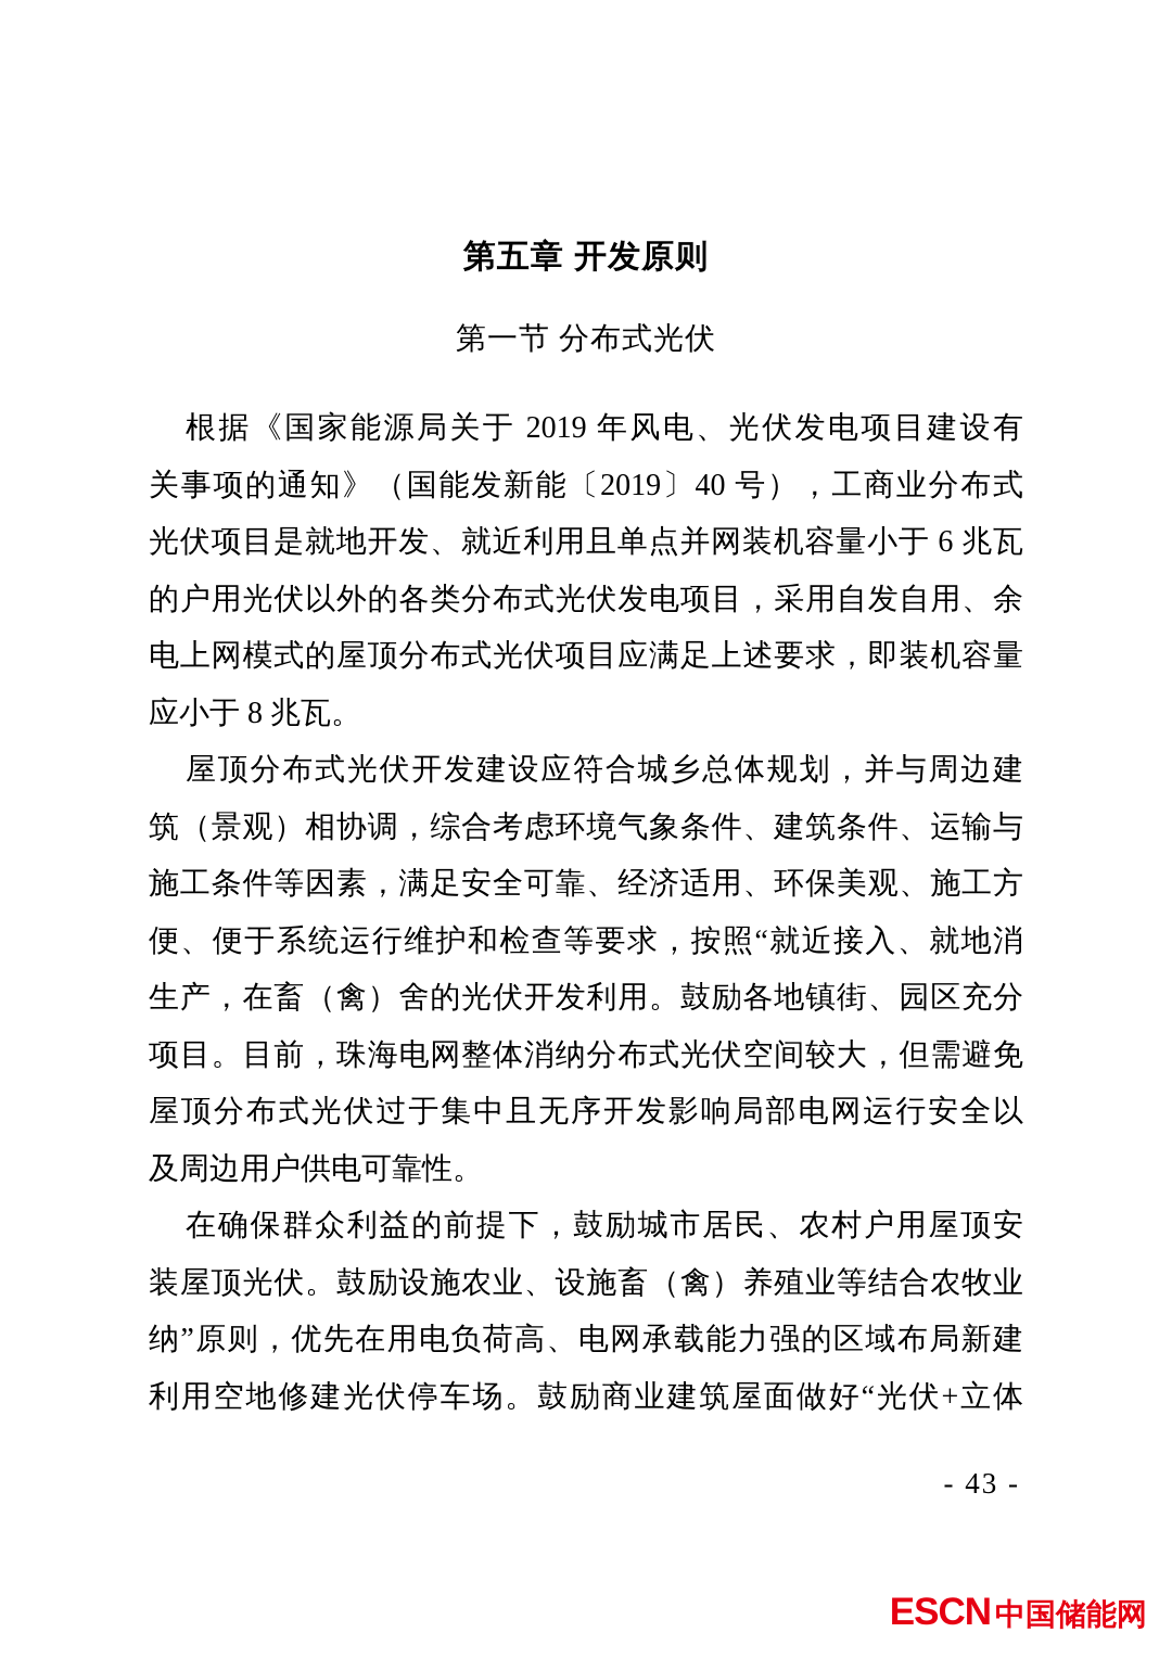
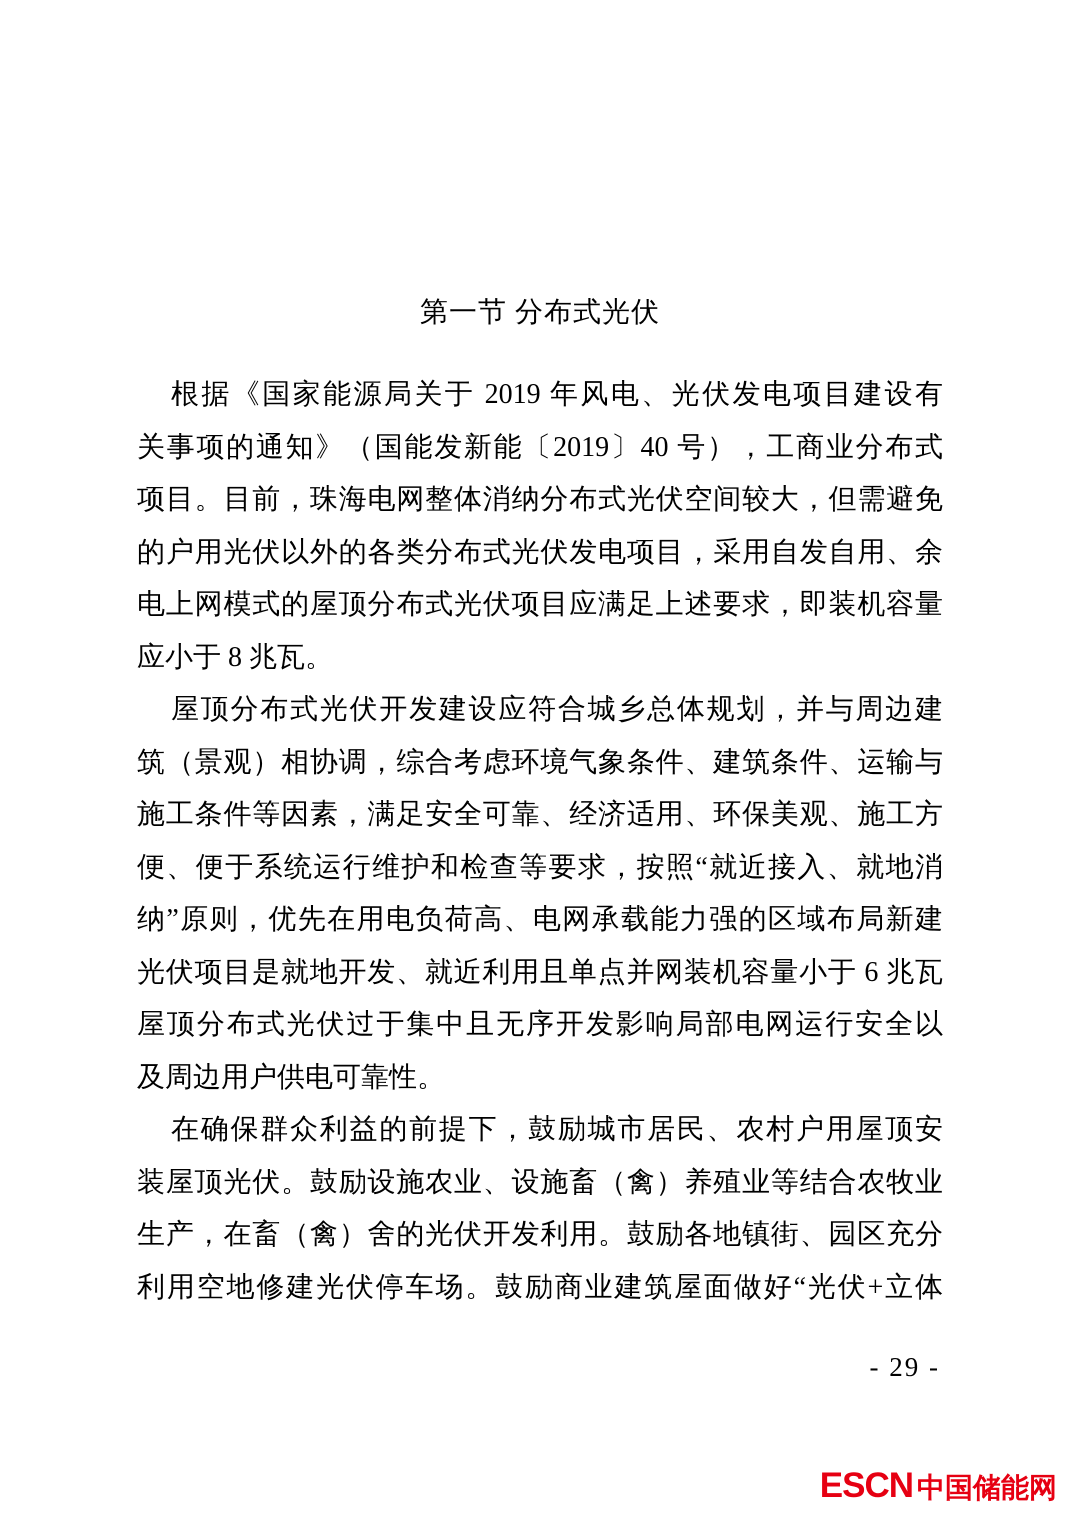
- 第五章 开发原则
  第一节 分布式光伏
  根据《国家能源局关于 2019 年风电、光伏发电项目建设有
  关事项的通知》（国能发新能〔2019〕40 号），工商业分布式
- 光伏项目是就地开发、就近利用且单点并网装机容量小于 6 兆瓦
+ 项目。目前，珠海电网整体消纳分布式光伏空间较大，但需避免
  的户用光伏以外的各类分布式光伏发电项目，采用自发自用、余
  电上网模式的屋顶分布式光伏项目应满足上述要求，即装机容量
  应小于 8 兆瓦。
  屋顶分布式光伏开发建设应符合城乡总体规划，并与周边建
  筑（景观）相协调，综合考虑环境气象条件、建筑条件、运输与
  施工条件等因素，满足安全可靠、经济适用、环保美观、施工方
  便、便于系统运行维护和检查等要求，按照“就近接入、就地消
- 生产，在畜（禽）舍的光伏开发利用。鼓励各地镇街、园区充分
+ 纳”原则，优先在用电负荷高、电网承载能力强的区域布局新建
- 项目。目前，珠海电网整体消纳分布式光伏空间较大，但需避免
+ 光伏项目是就地开发、就近利用且单点并网装机容量小于 6 兆瓦
  屋顶分布式光伏过于集中且无序开发影响局部电网运行安全以
  及周边用户供电可靠性。
  在确保群众利益的前提下，鼓励城市居民、农村户用屋顶安
  装屋顶光伏。鼓励设施农业、设施畜（禽）养殖业等结合农牧业
- 纳”原则，优先在用电负荷高、电网承载能力强的区域布局新建
+ 生产，在畜（禽）舍的光伏开发利用。鼓励各地镇街、园区充分
  利用空地修建光伏停车场。鼓励商业建筑屋面做好“光伏+立体
- - 43 -
+ - 29 -
  ESCN 中国储能网
